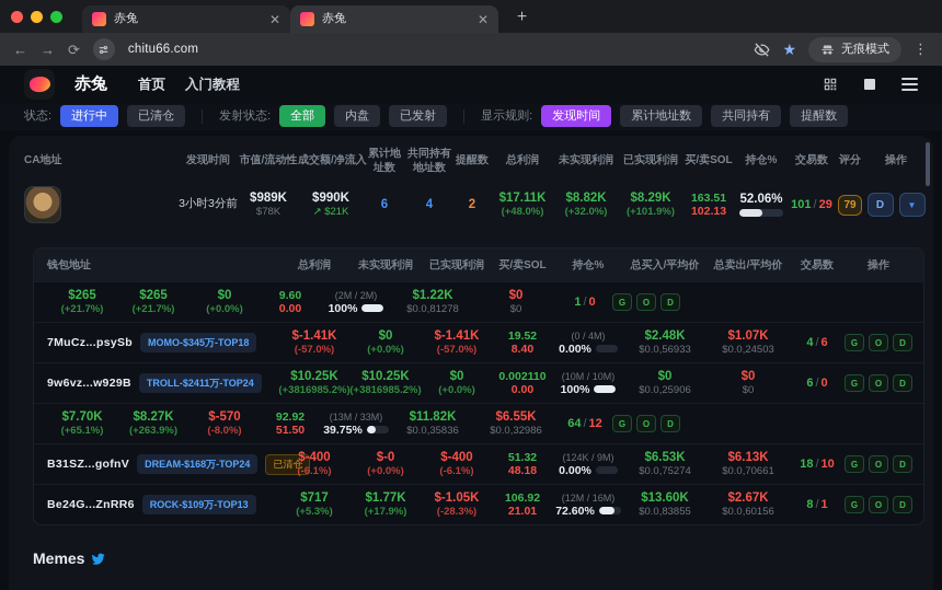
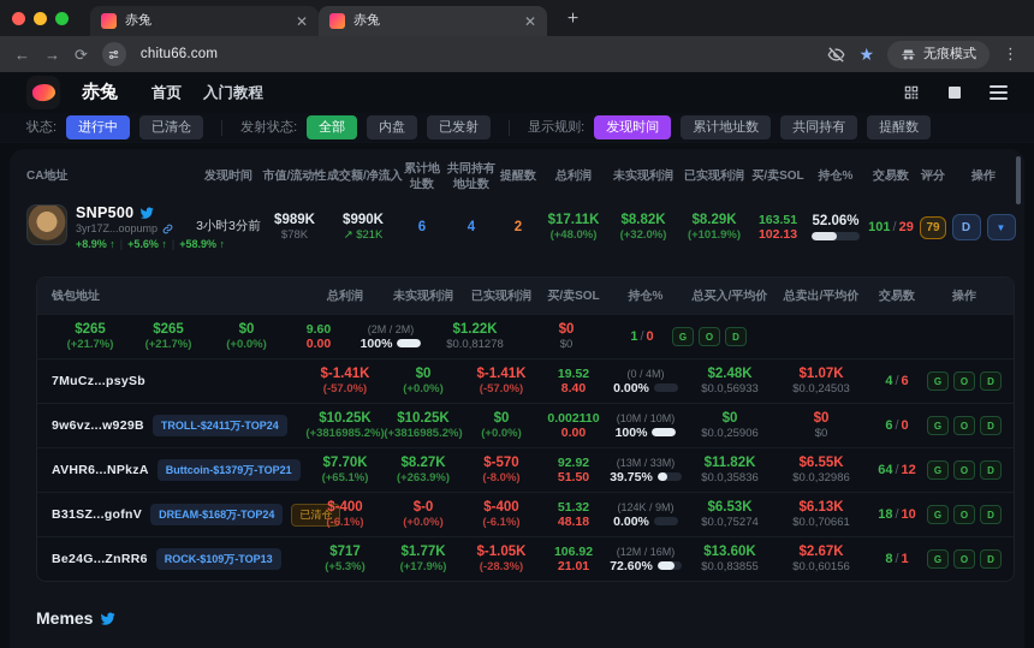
  赤兔
  ✕
  赤兔
  ✕
  ＋
  ←
  →
  ⟳
  chitu66.com
  ★
  无痕模式
  ⋮
  赤兔
  首页
  入门教程
  状态:
  进行中
  已清仓
  发射状态:
  全部
  内盘
  已发射
  显示规则:
  发现时间
  累计地址数
  共同持有
  提醒数
  CA地址
  发现时间
  市值/流动性
  成交额/净流入
  累计地址数
  共同持有地址数
  提醒数
  总利润
  未实现利润
  已实现利润
  买/卖SOL
  持仓%
  交易数
  评分
  操作
+ SNP500
+ 3yr17Z...oopump
+ +8.9% ↑
+ +5.6% ↑
+ +58.9% ↑
  3小时3分前
  $989K
  $78K
  $990K
  ↗ $21K
  6
  4
  2
  $17.11K
  (+48.0%)
  $8.82K
  (+32.0%)
  $8.29K
  (+101.9%)
  163.51
  102.13
  52.06%
  101 / 29
  79
  D
  ▼
  钱包地址
  总利润
  未实现利润
  已实现利润
  买/卖SOL
  持仓%
  总买入/平均价
  总卖出/平均价
  交易数
  操作
  $265
  (+21.7%)
  $265
  (+21.7%)
  $0
  (+0.0%)
  9.60
  0.00
  (2M / 2M)
  100%
  $1.22K
  $0.0,81278
  $0
  $0
  1 / 0
  G
  O
  D
  7MuCz...psySb
- MOMO-$345万-TOP18
  $-1.41K
  (-57.0%)
  $0
  (+0.0%)
  $-1.41K
  (-57.0%)
  19.52
  8.40
  (0 / 4M)
  0.00%
  $2.48K
  $0.0,56933
  $1.07K
  $0.0,24503
  4 / 6
  G
  O
  D
  9w6vz...w929B
  TROLL-$2411万-TOP24
  $10.25K
  (+3816985.2%)
  $10.25K
  (+3816985.2%)
  $0
  (+0.0%)
  0.002110
  0.00
  (10M / 10M)
  100%
  $0
  $0.0,25906
  $0
  $0
  6 / 0
  G
  O
  D
+ AVHR6...NPkzA
+ Buttcoin-$1379万-TOP21
  $7.70K
  (+65.1%)
  $8.27K
  (+263.9%)
  $-570
  (-8.0%)
  92.92
  51.50
  (13M / 33M)
  39.75%
  $11.82K
  $0.0,35836
  $6.55K
  $0.0,32986
  64 / 12
  G
  O
  D
  B31SZ...gofnV
  DREAM-$168万-TOP24
  已清仓
  $-400
  (-6.1%)
  $-0
  (+0.0%)
  $-400
  (-6.1%)
  51.32
  48.18
  (124K / 9M)
  0.00%
  $6.53K
  $0.0,75274
  $6.13K
  $0.0,70661
  18 / 10
  G
  O
  D
  Be24G...ZnRR6
  ROCK-$109万-TOP13
  $717
  (+5.3%)
  $1.77K
  (+17.9%)
  $-1.05K
  (-28.3%)
  106.92
  21.01
  (12M / 16M)
  72.60%
  $13.60K
  $0.0,83855
  $2.67K
  $0.0,60156
  8 / 1
  G
  O
  D
  Memes
